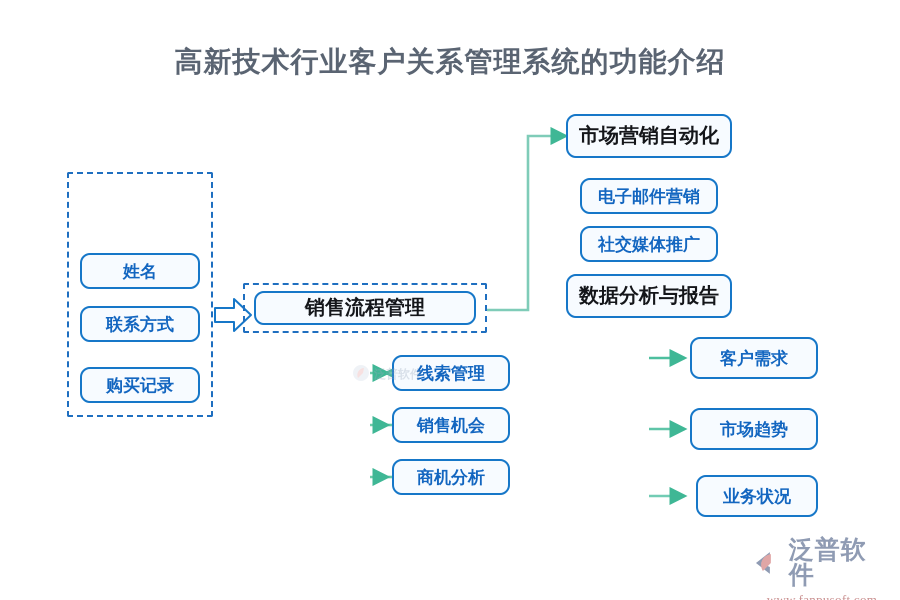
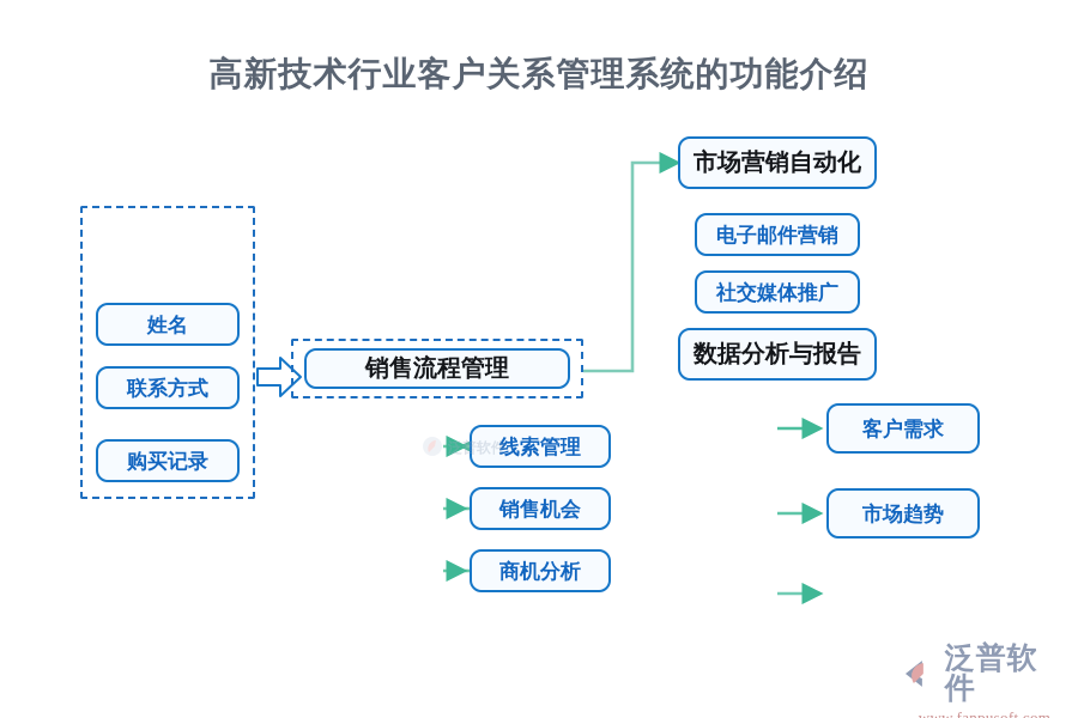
  高新技术行业客户关系管理系统的功能介绍
  姓名
  联系方式
  购买记录
  销售流程管理
  线索管理
  销售机会
  商机分析
  市场营销自动化
  电子邮件营销
  社交媒体推广
  数据分析与报告
  客户需求
  市场趋势
- 业务状况
  泛普软件
  泛普软件
